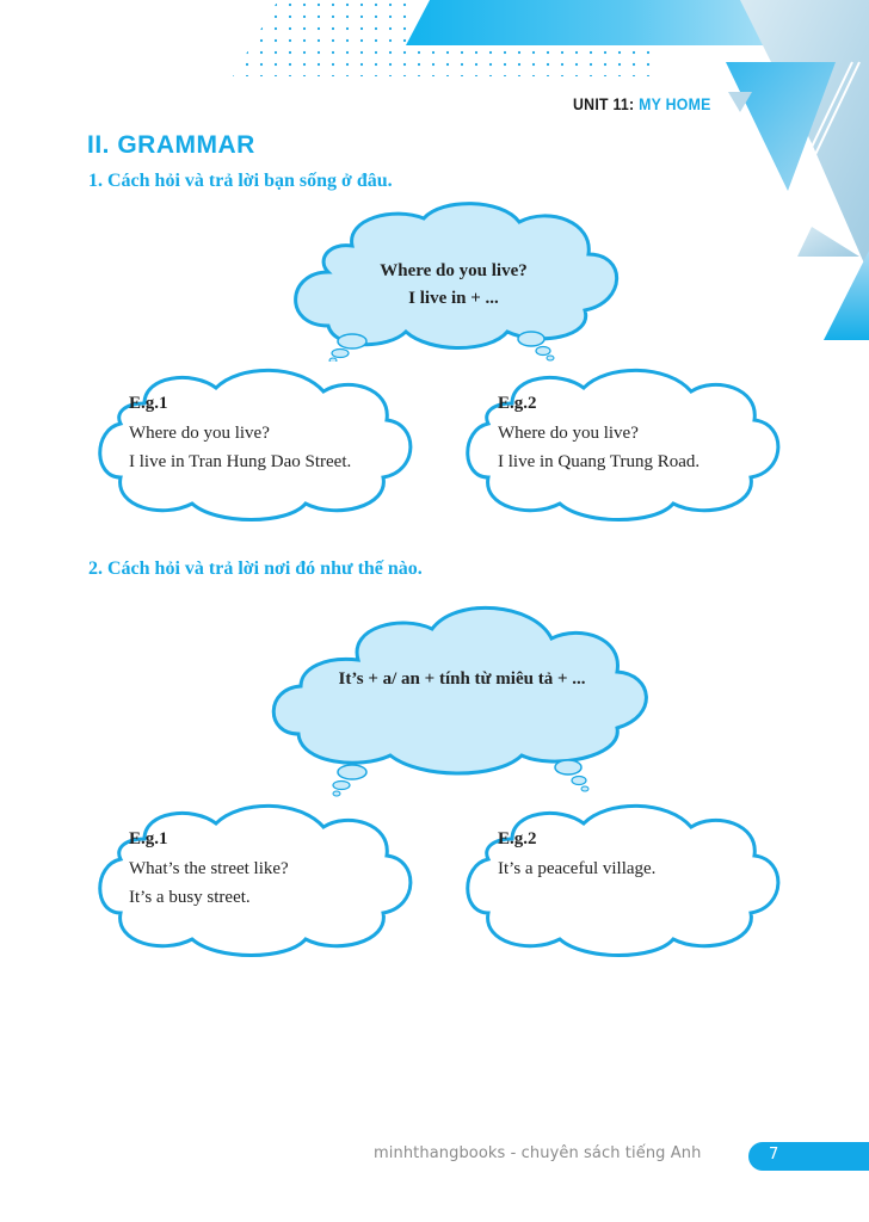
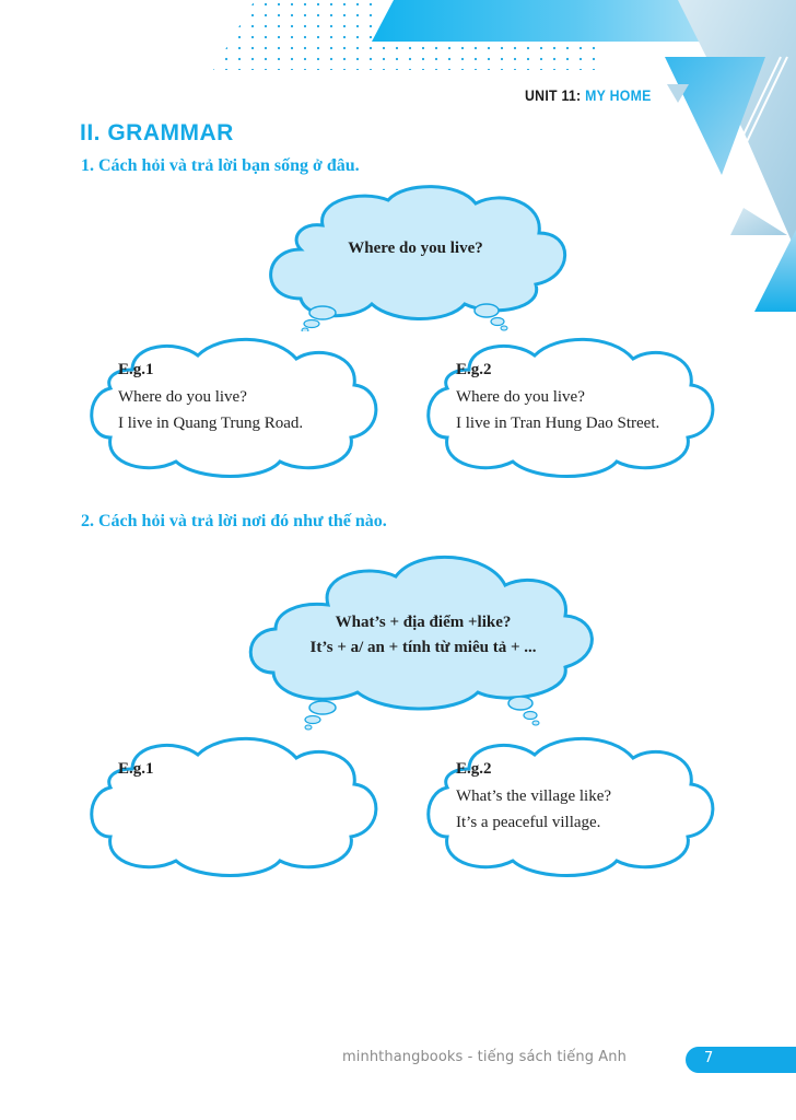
  UNIT 11: MY HOME
  II. GRAMMAR
  1. Cách hỏi và trả lời bạn sống ở đâu.
  Where do you live?
- I live in + ...
  E.g.1
  Where do you live?
- I live in Tran Hung Dao Street.
+ I live in Quang Trung Road.
  E.g.2
  Where do you live?
- I live in Quang Trung Road.
+ I live in Tran Hung Dao Street.
  2. Cách hỏi và trả lời nơi đó như thế nào.
+ What’s + địa điểm +like?
  It’s + a/ an + tính từ miêu tả + ...
  E.g.1
- What’s the street like?
- It’s a busy street.
  E.g.2
+ What’s the village like?
  It’s a peaceful village.
- minhthangbooks - chuyên sách tiếng Anh
+ minhthangbooks - tiếng sách tiếng Anh
  7
